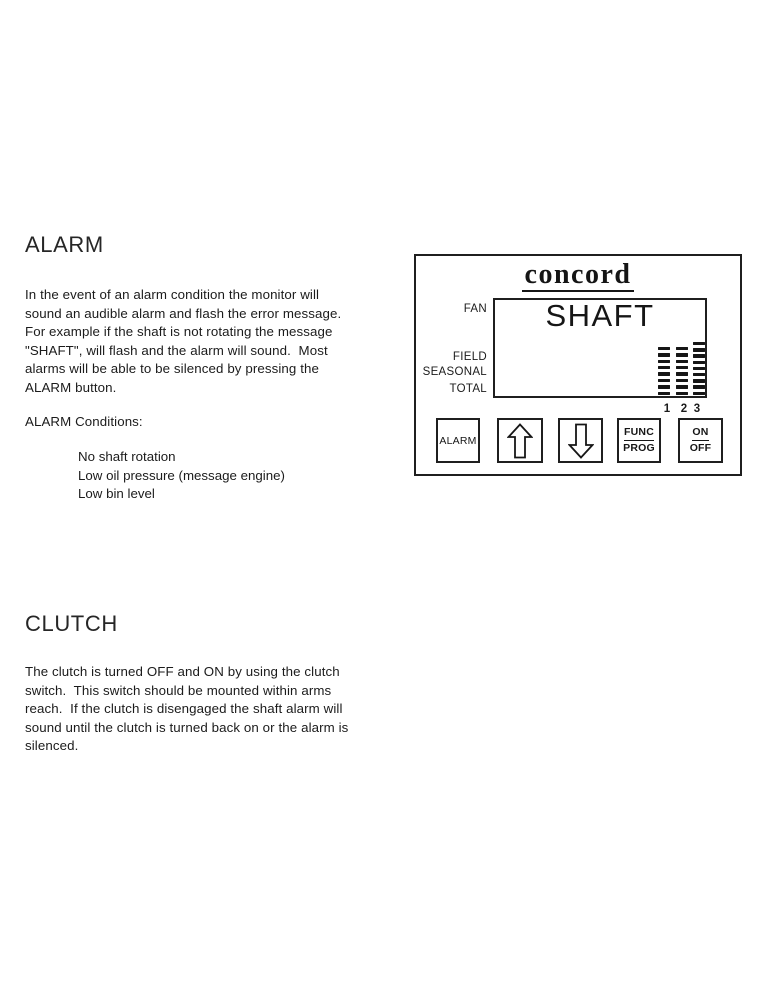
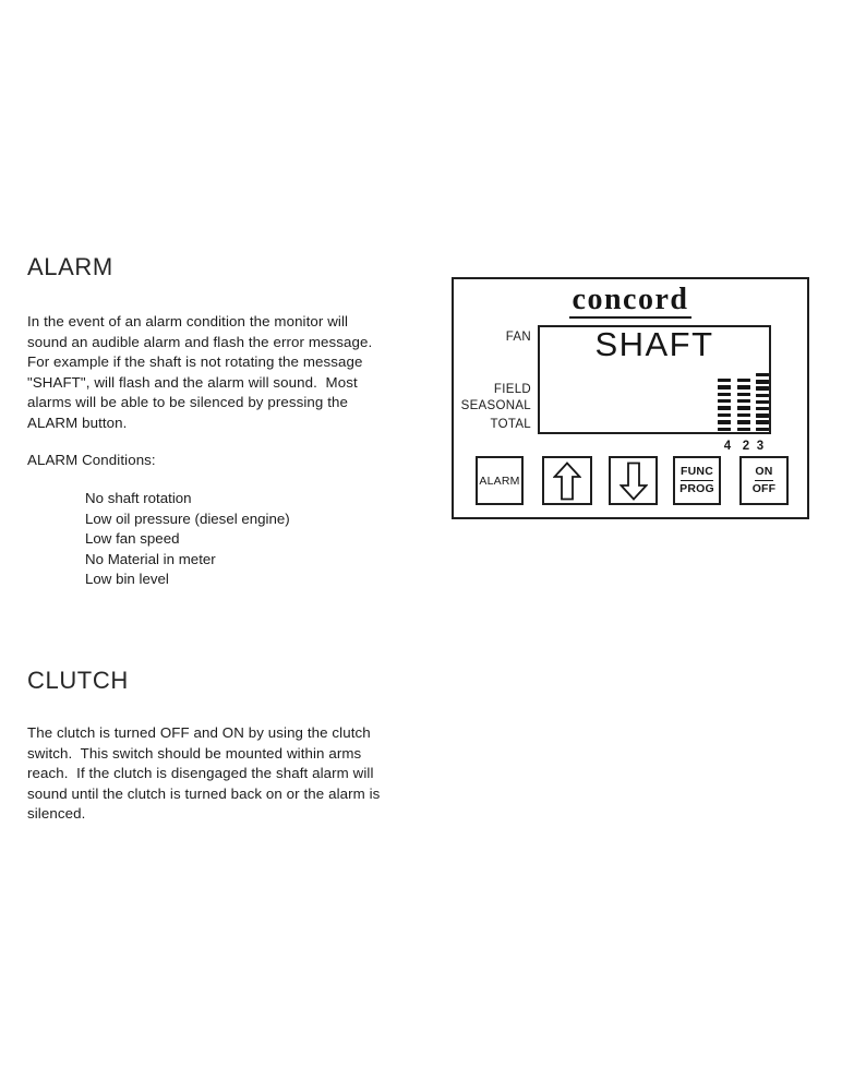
  ALARM
  In the event of an alarm condition the monitor will
  sound an audible alarm and flash the error message.
  For example if the shaft is not rotating the message
  "SHAFT", will flash and the alarm will sound. Most
  alarms will be able to be silenced by pressing the
  ALARM button.
  ALARM Conditions:
  No shaft rotation
- Low oil pressure (message engine)
+ Low oil pressure (diesel engine)
+ Low fan speed
+ No Material in meter
  Low bin level
  CLUTCH
  The clutch is turned OFF and ON by using the clutch
  switch. This switch should be mounted within arms
  reach. If the clutch is disengaged the shaft alarm will
  sound until the clutch is turned back on or the alarm is
  silenced.
  concord
  FAN
  FIELD
  SEASONAL
  TOTAL
  SHAFT
- 1
+ 4
  2
  3
  ALARM
  FUNC
  PROG
  ON
  OFF
